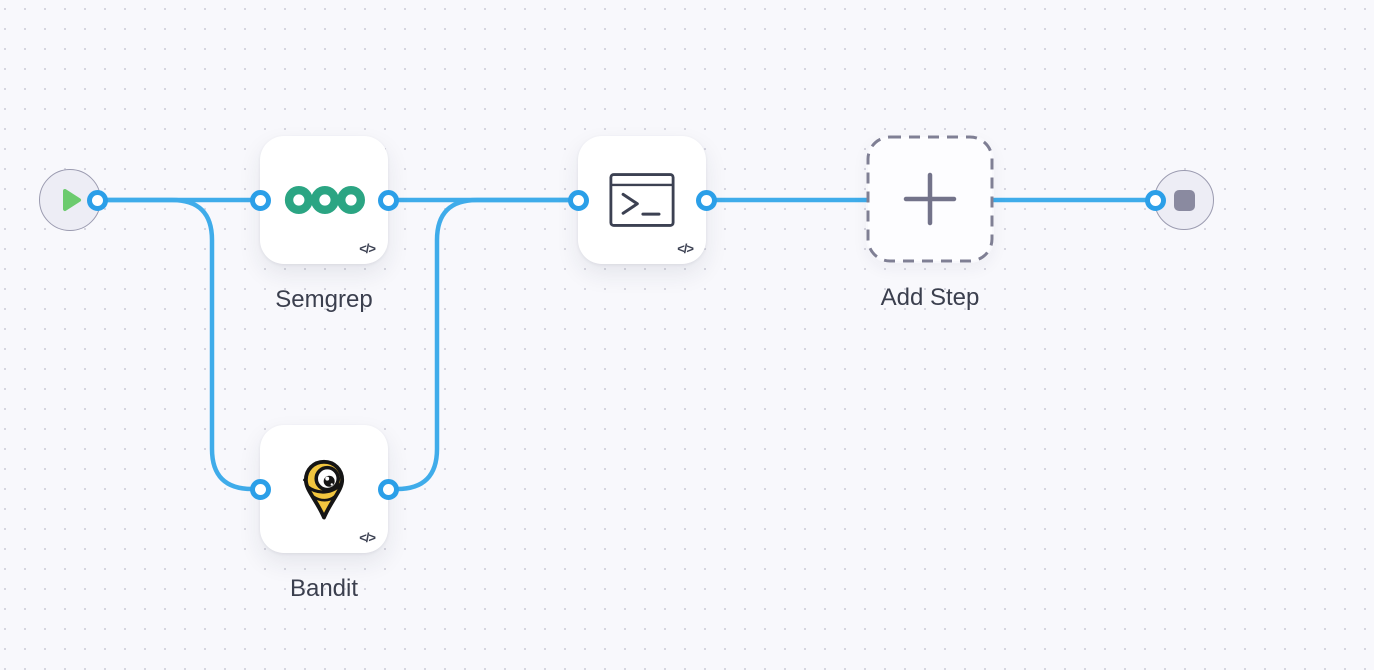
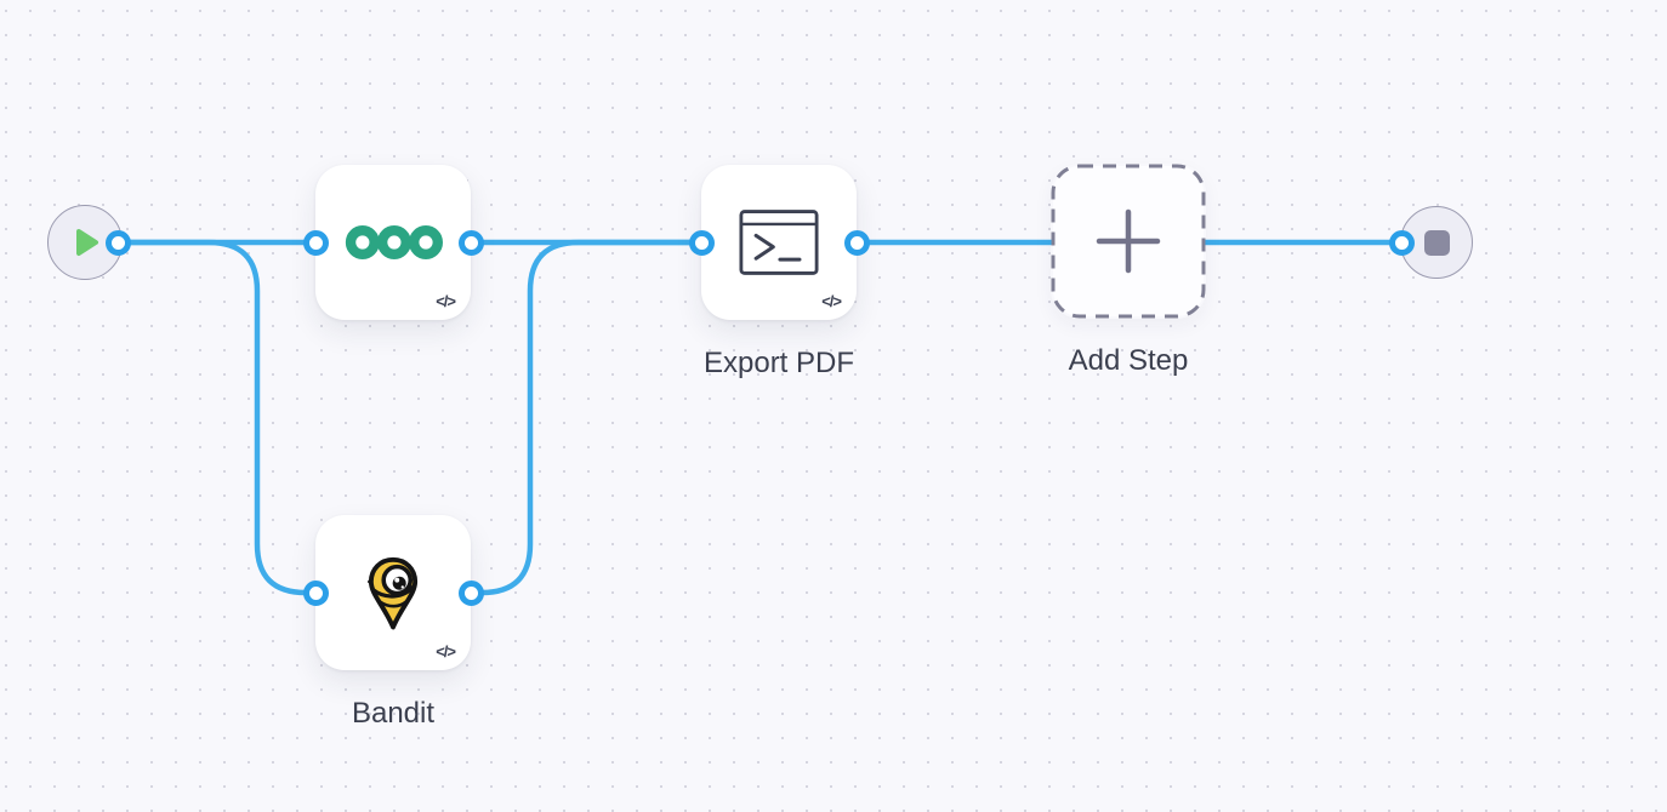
  </>
- Semgrep
  </>
  Bandit
  </>
+ Export PDF
  Add Step
